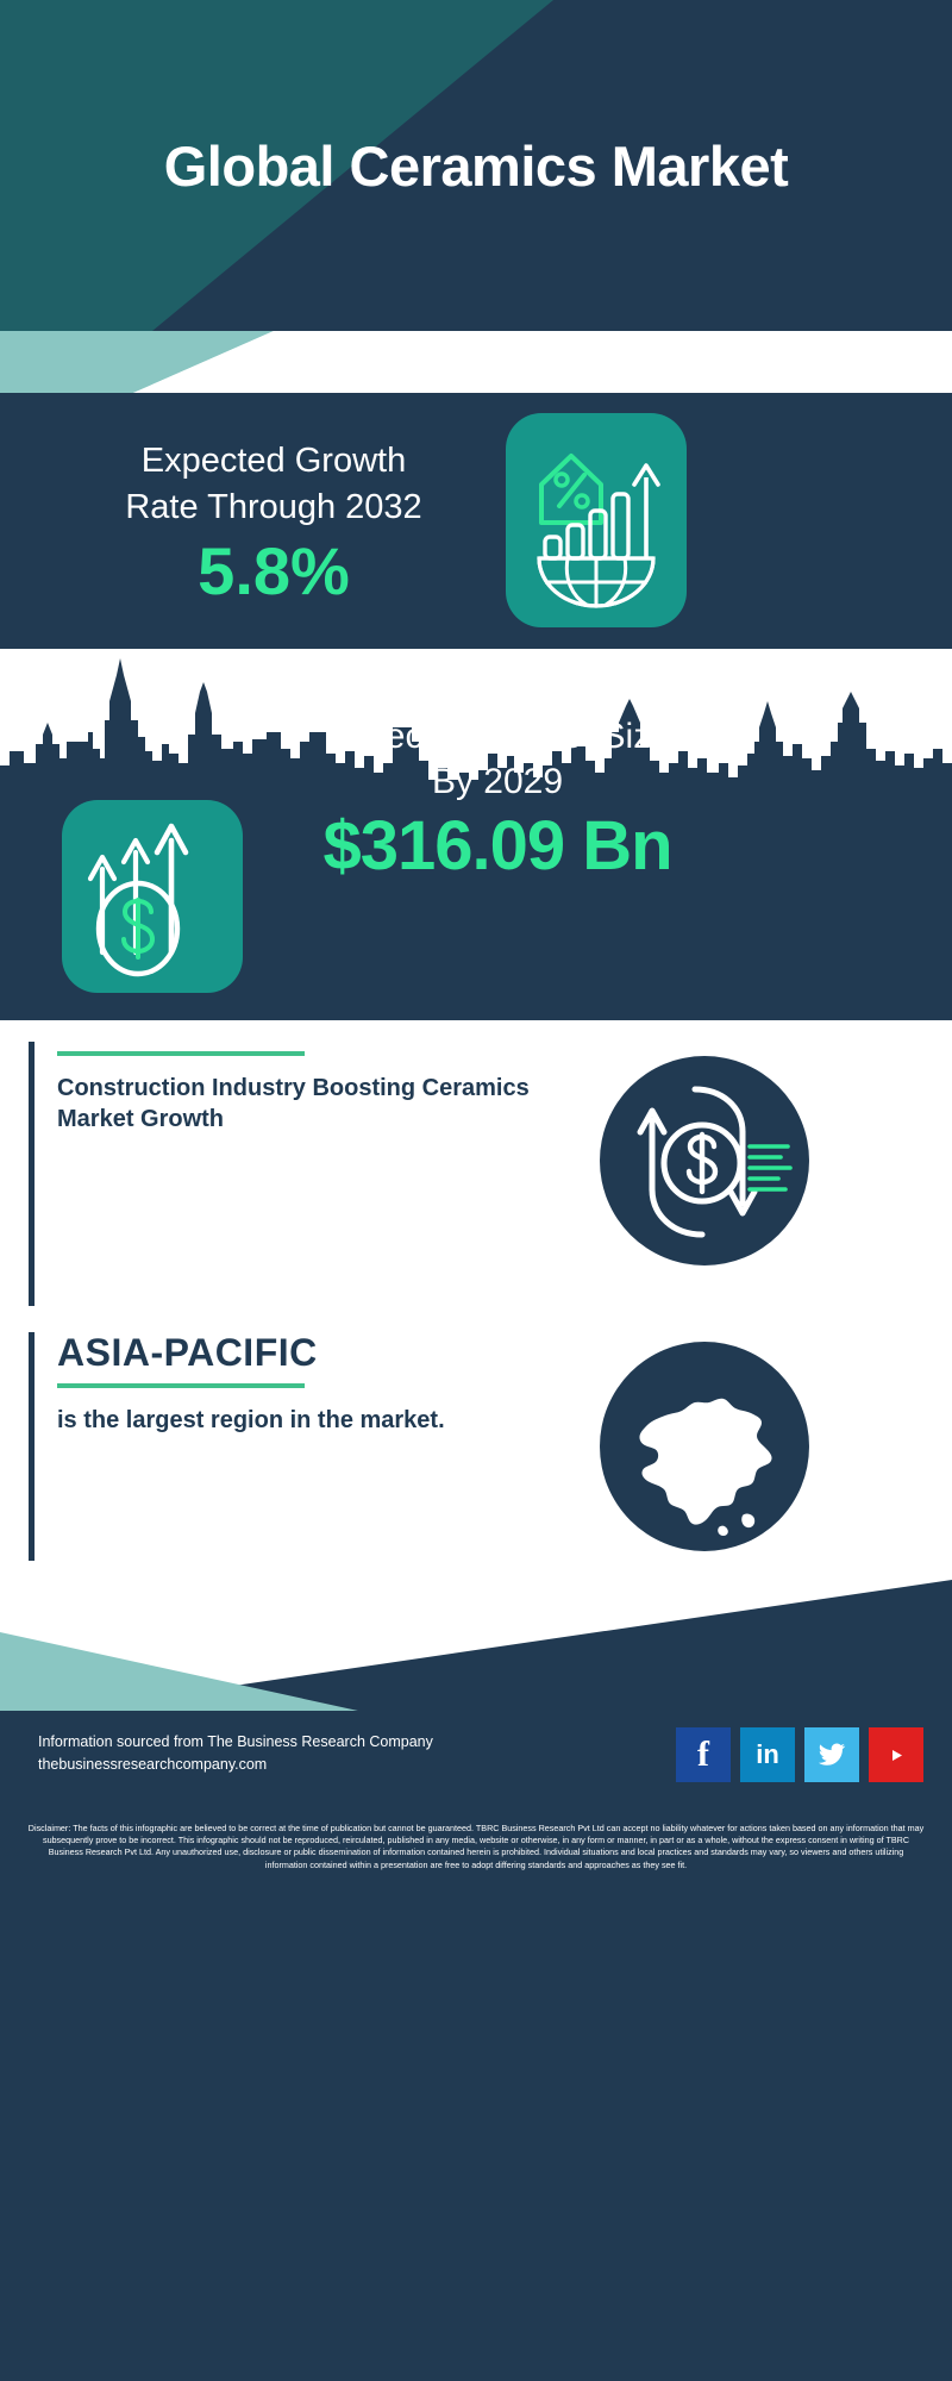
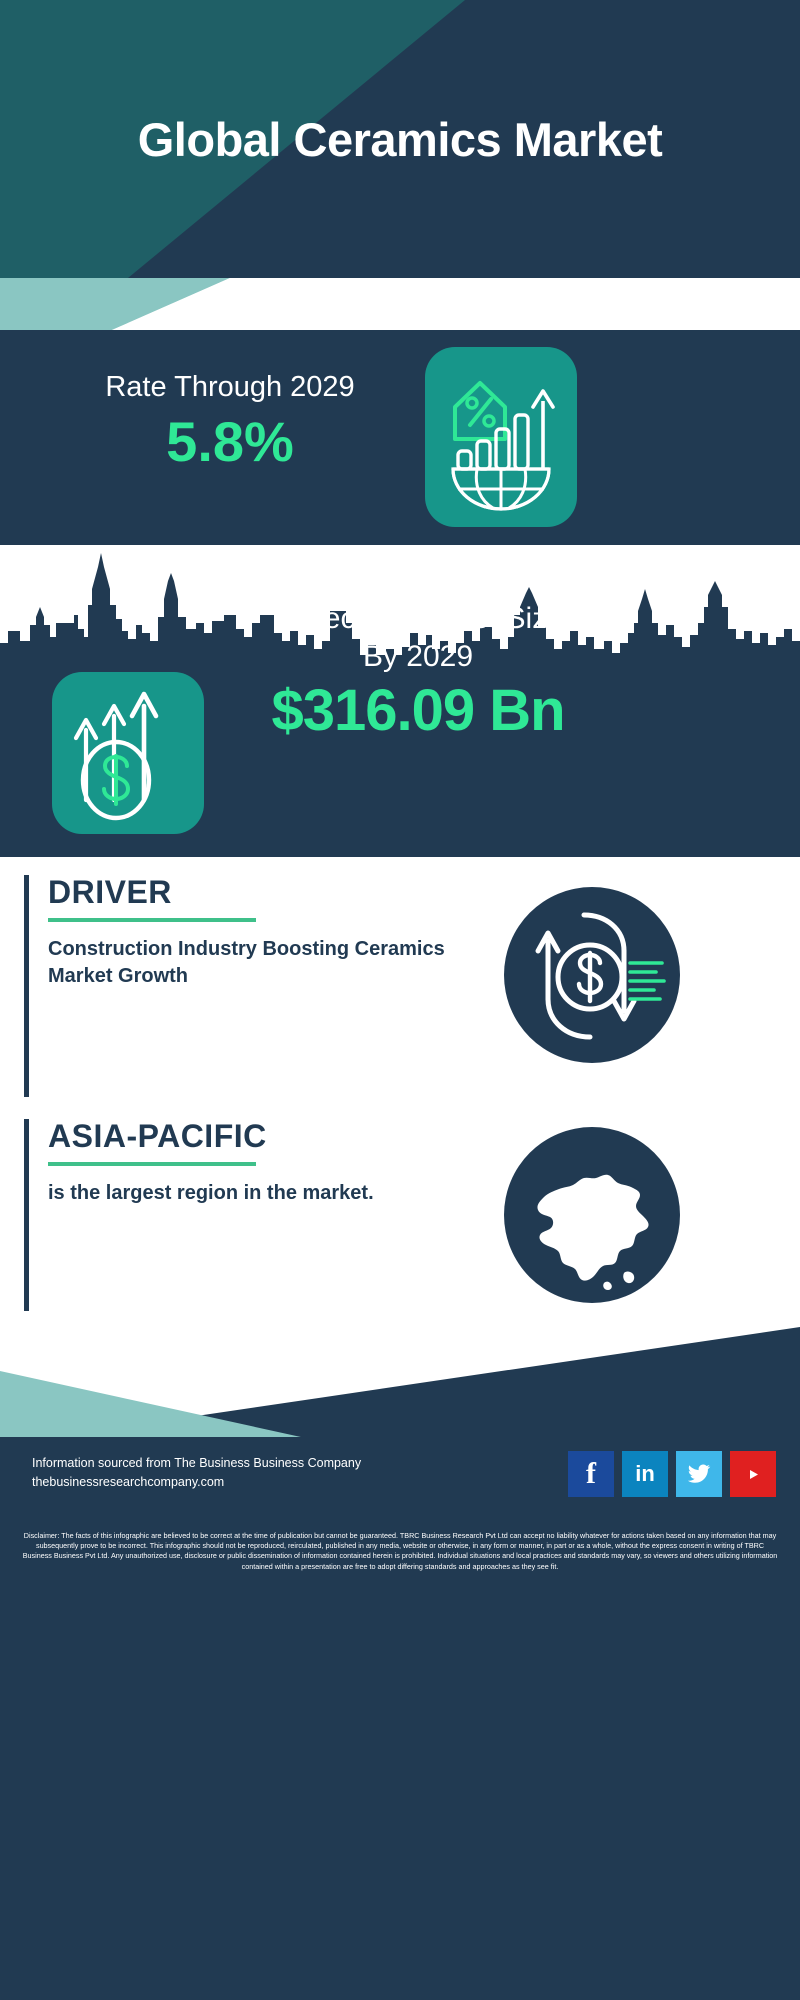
  Global Ceramics Market
- Expected Growth
- Rate Through 2032
+ Rate Through 2029
  5.8%
  Expected Market Size
  By 2029
  $316.09 Bn
+ DRIVER
  Construction Industry Boosting Ceramics Market Growth
  ASIA-PACIFIC
  is the largest region in the market.
- Information sourced from The Business Research Company
+ Information sourced from The Business Business Company
  thebusinessresearchcompany.com
  f
  in
- Disclaimer: The facts of this infographic are believed to be correct at the time of publication but cannot be guaranteed. TBRC Business Research Pvt Ltd can accept no liability whatever for actions taken based on any information that may subsequently prove to be incorrect. This infographic should not be reproduced, reirculated, published in any media, website or otherwise, in any form or manner, in part or as a whole, without the express consent in writing of TBRC Business Research Pvt Ltd. Any unauthorized use, disclosure or public dissemination of information contained herein is prohibited. Individual situations and local practices and standards may vary, so viewers and others utilizing information contained within a presentation are free to adopt differing standards and approaches as they see fit.
+ Disclaimer: The facts of this infographic are believed to be correct at the time of publication but cannot be guaranteed. TBRC Business Research Pvt Ltd can accept no liability whatever for actions taken based on any information that may subsequently prove to be incorrect. This infographic should not be reproduced, reirculated, published in any media, website or otherwise, in any form or manner, in part or as a whole, without the express consent in writing of TBRC Business Business Pvt Ltd. Any unauthorized use, disclosure or public dissemination of information contained herein is prohibited. Individual situations and local practices and standards may vary, so viewers and others utilizing information contained within a presentation are free to adopt differing standards and approaches as they see fit.
